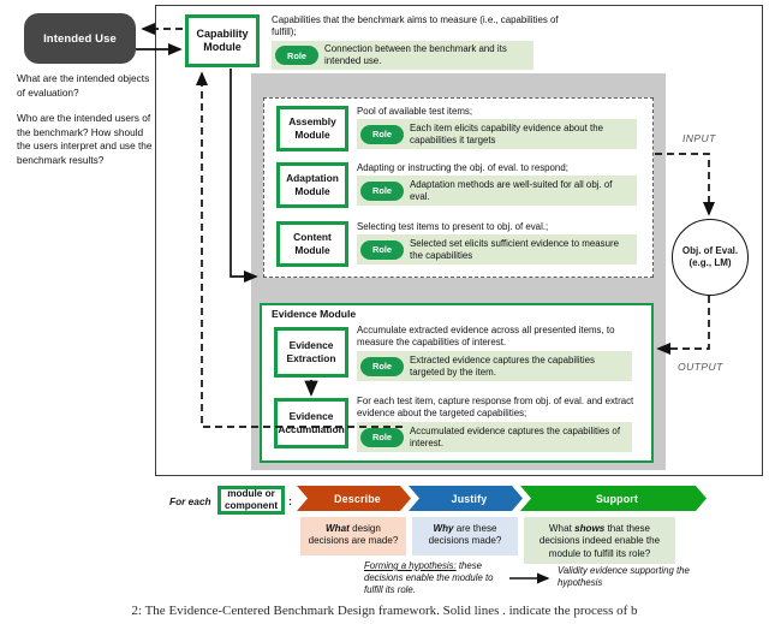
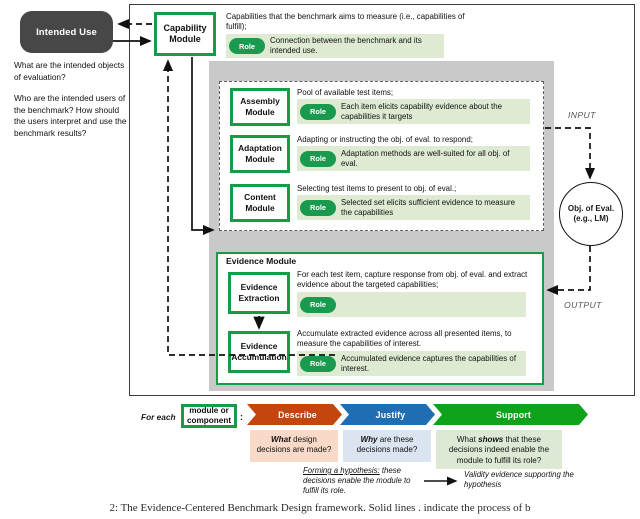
  Intended Use
  What are the intended objects of evaluation?
  Who are the intended users of the benchmark? How should the users interpret and use the benchmark results?
  Capability Module
  Capabilities that the benchmark aims to measure (i.e., capabilities of fulfill);
  Role
  Connection between the benchmark and its intended use.
  Assembly Module
  Pool of available test items;
  Role
  Each item elicits capability evidence about the capabilities it targets
  Adaptation Module
  Adapting or instructing the obj. of eval. to respond;
  Role
  Adaptation methods are well-suited for all obj. of eval.
  Content Module
  Selecting test items to present to obj. of eval.;
  Role
  Selected set elicits sufficient evidence to measure the capabilities
  Evidence Module
  Evidence Extraction
- Accumulate extracted evidence across all presented items, to measure the capabilities of interest.
+ For each test item, capture response from obj. of eval. and extract evidence about the targeted capabilities;
  Role
- Extracted evidence captures the capabilities targeted by the item.
  Evidence Accumulation
- For each test item, capture response from obj. of eval. and extract evidence about the targeted capabilities;
+ Accumulate extracted evidence across all presented items, to measure the capabilities of interest.
  Role
  Accumulated evidence captures the capabilities of interest.
  Obj. of Eval.
  (e.g., LM)
  INPUT
  OUTPUT
  For each
  module or component
  :
  Describe
  Justify
  Support
  What design decisions are made?
  Why are these decisions made?
  What shows that these decisions indeed enable the module to fulfill its role?
  Forming a hypothesis: these decisions enable the module to fulfill its role.
  Validity evidence supporting the hypothesis
  2: The Evidence-Centered Benchmark Design framework. Solid lines . indicate the process of b
